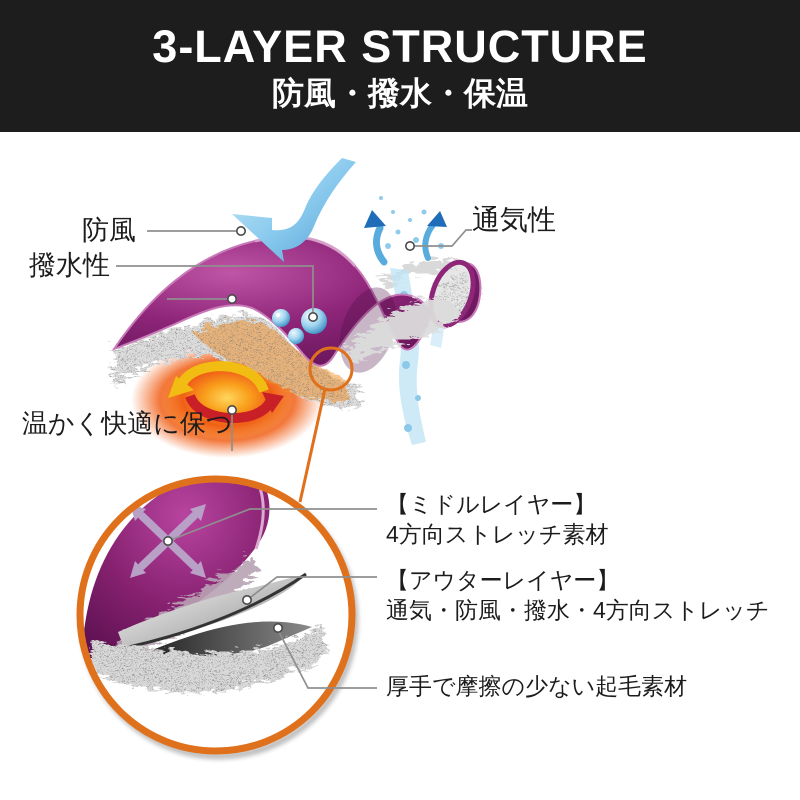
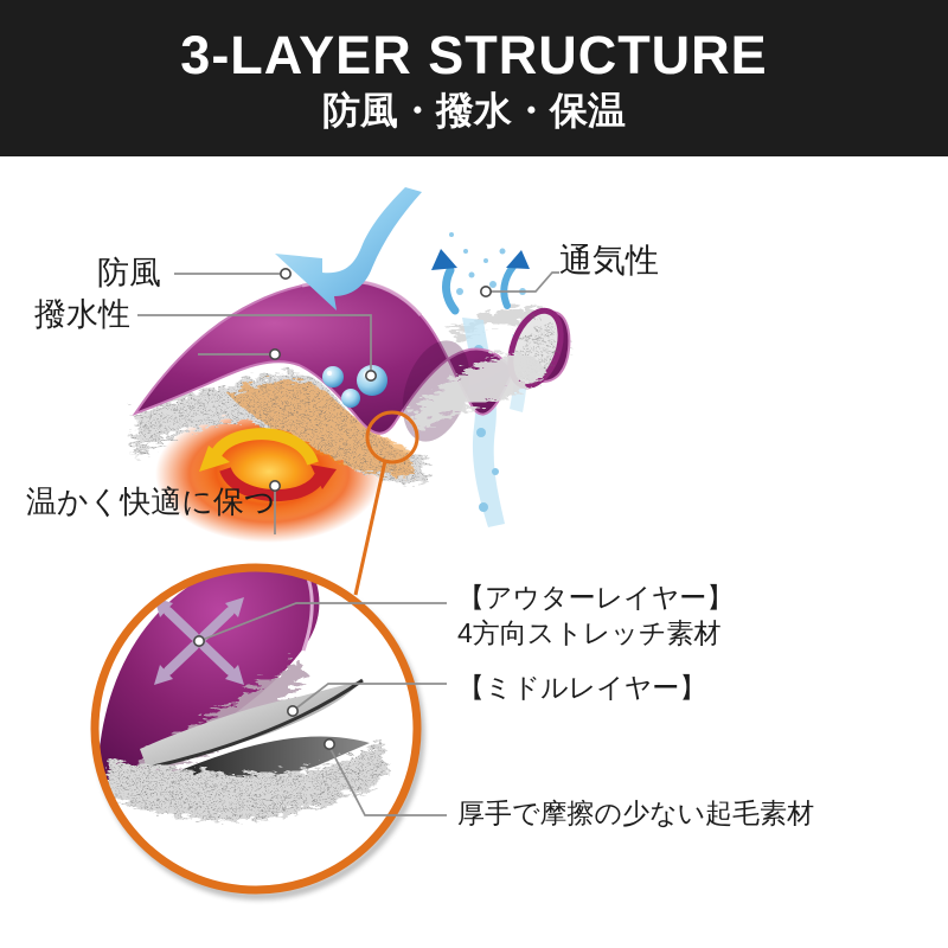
  3-LAYER STRUCTURE
  防風・撥水・保温
  防風
  撥水性
  通気性
  温かく快適に保つ
- 【ミドルレイヤー】
+ 【アウターレイヤー】
  4方向ストレッチ素材
- 【アウターレイヤー】
+ 【ミドルレイヤー】
- 通気・防風・撥水・4方向ストレッチ
  厚手で摩擦の少ない起毛素材
